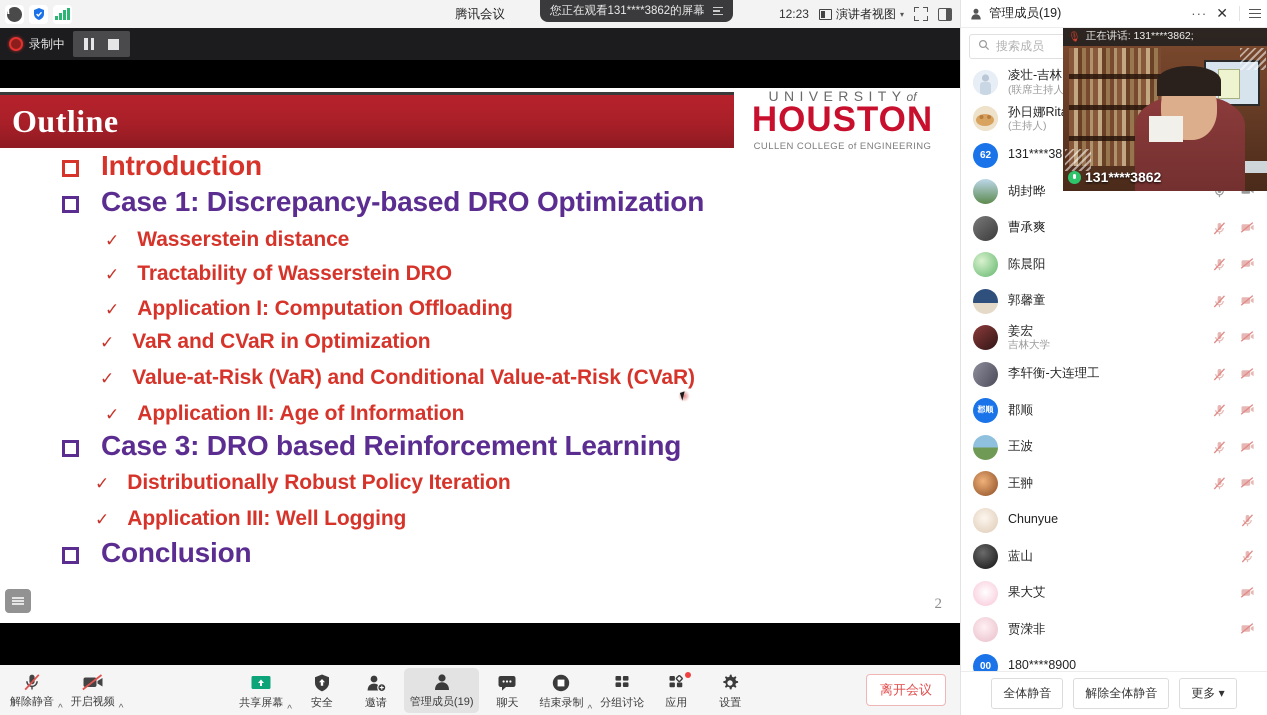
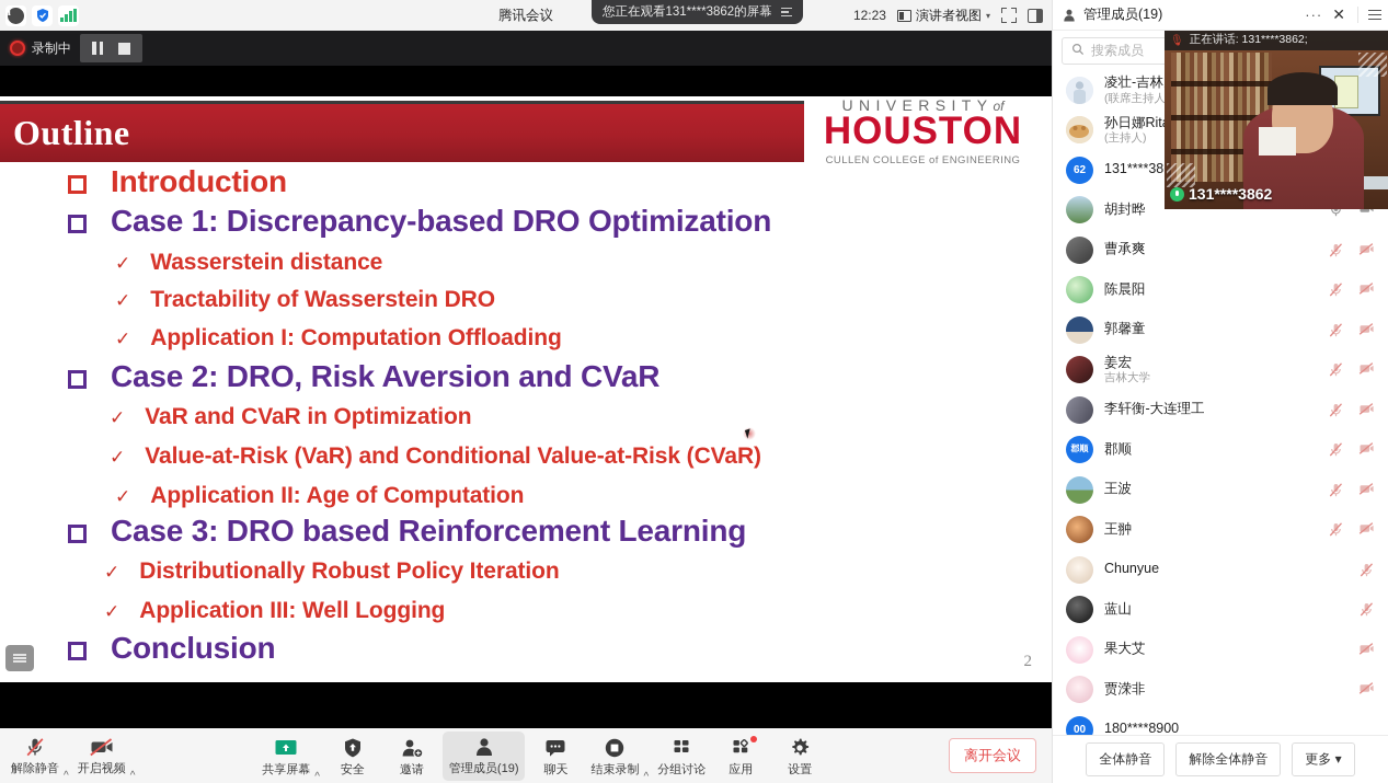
  i
  腾讯会议
  12:23
  演讲者视图
  ▾
  您正在观看131****3862的屏幕
  录制中
  Outline
  UNIVERSITYof
  HOUSTON
  CULLEN COLLEGE of ENGINEERING
  Introduction
  Case 1: Discrepancy-based DRO Optimization
  ✓
  Wasserstein distance
  ✓
  Tractability of Wasserstein DRO
  ✓
  Application I: Computation Offloading
+ Case 2: DRO, Risk Aversion and CVaR
  ✓
  VaR and CVaR in Optimization
  ✓
  Value-at-Risk (VaR) and Conditional Value-at-Risk (CVaR)
  ✓
- Application II: Age of Information
+ Application II: Age of Computation
  Case 3: DRO based Reinforcement Learning
  ✓
  Distributionally Robust Policy Iteration
  ✓
  Application III: Well Logging
  Conclusion
  2
  解除静音
  ^
  开启视频
  ^
  共享屏幕
  ^
  安全
  邀请
  管理成员(19)
  聊天
  结束录制
  ^
  分组讨论
  应用
  设置
  离开会议
  管理成员(19)
  ···
  ✕
  搜索成员
  🎙
  正在讲话: 131****3862;
  131****3862
  凌壮-吉林
  (联席主持人
  孙日娜Rit
  (主持人)
  62
  131****38
  胡封晔
  曹承爽
  陈晨阳
  郭馨童
  姜宏
  吉林大学
  李轩衡-大连理工
  郡顺
  郡顺
  王波
  王翀
  Chunyue
  蓝山
  果大艾
  贾溁非
  00
  180****8900
  全体静音
  解除全体静音
  更多 ▾
